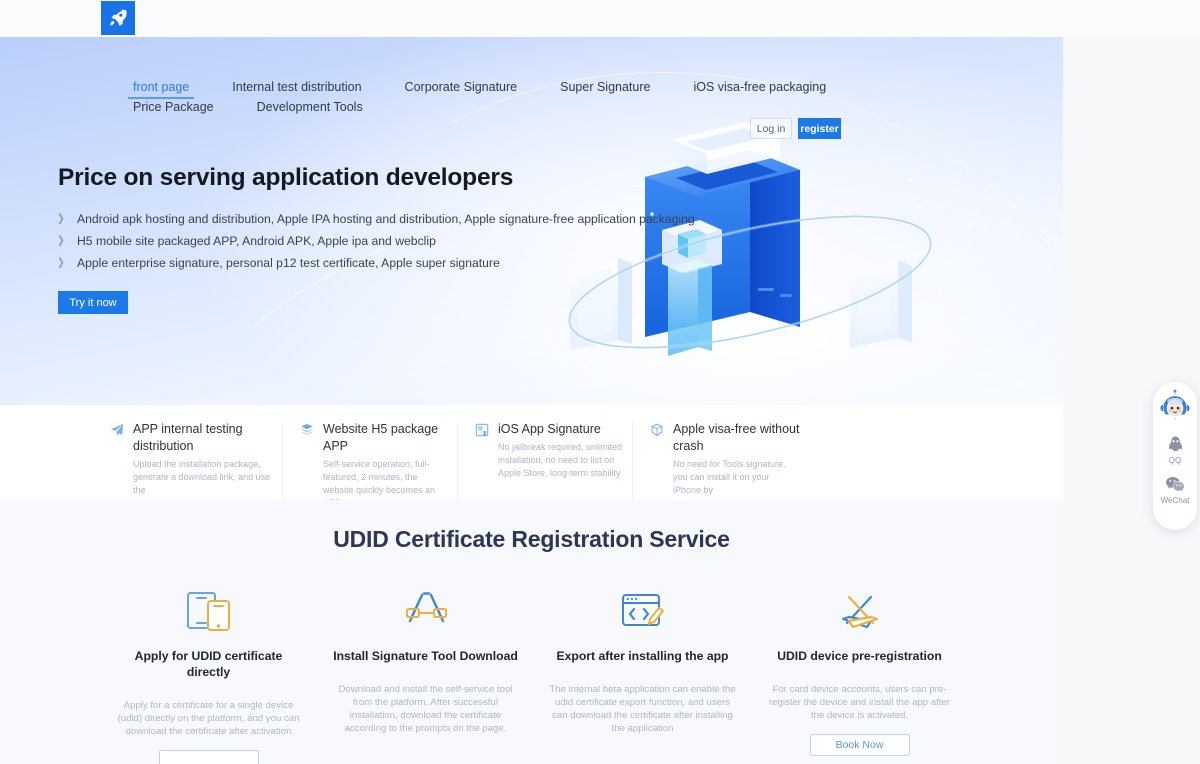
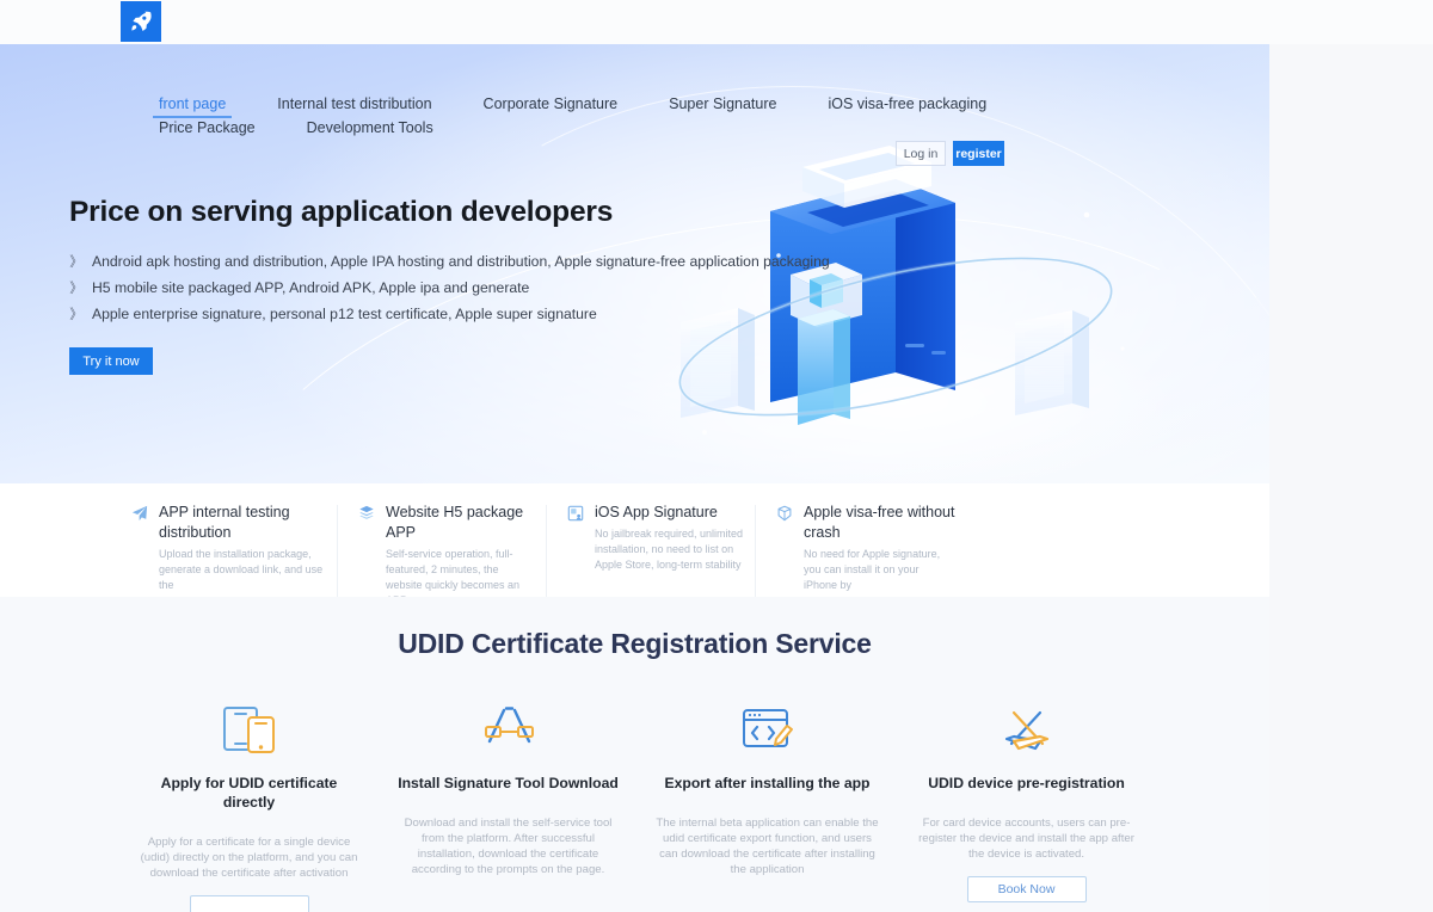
  front page
  Internal test distribution
  Corporate Signature
  Super Signature
  iOS visa-free packaging
  Price Package
  Development Tools
  Log in
  register
  Price on serving application developers
  》
  Android apk hosting and distribution, Apple IPA hosting and distribution, Apple signature-free application packaging
  》
- H5 mobile site packaged APP, Android APK, Apple ipa and webclip
+ H5 mobile site packaged APP, Android APK, Apple ipa and generate
  》
  Apple enterprise signature, personal p12 test certificate, Apple super signature
  Try it now
  APP internal testing distribution
  Upload the installation package, generate a download link, and use the
  Website H5 package APP
  Self-service operation, full-featured, 2 minutes, the website quickly becomes an
  iOS App Signature
  No jailbreak required, unlimited installation, no need to list on Apple Store, long-term stability
  Apple visa-free without crash
- No need for Tools signature, you can install it on your iPhone by
+ No need for Apple signature, you can install it on your iPhone by
  UDID Certificate Registration Service
  Apply for UDID certificate directly
  Apply for a certificate for a single device (udid) directly on the platform, and you can download the certificate after activation
  Install Signature Tool Download
  Download and install the self-service tool from the platform. After successful installation, download the certificate according to the prompts on the page.
  Export after installing the app
  The internal beta application can enable the udid certificate export function, and users can download the certificate after installing the application
  UDID device pre-registration
  For card device accounts, users can pre-register the device and install the app after the device is activated.
  Book Now
- QQ
- WeChat
